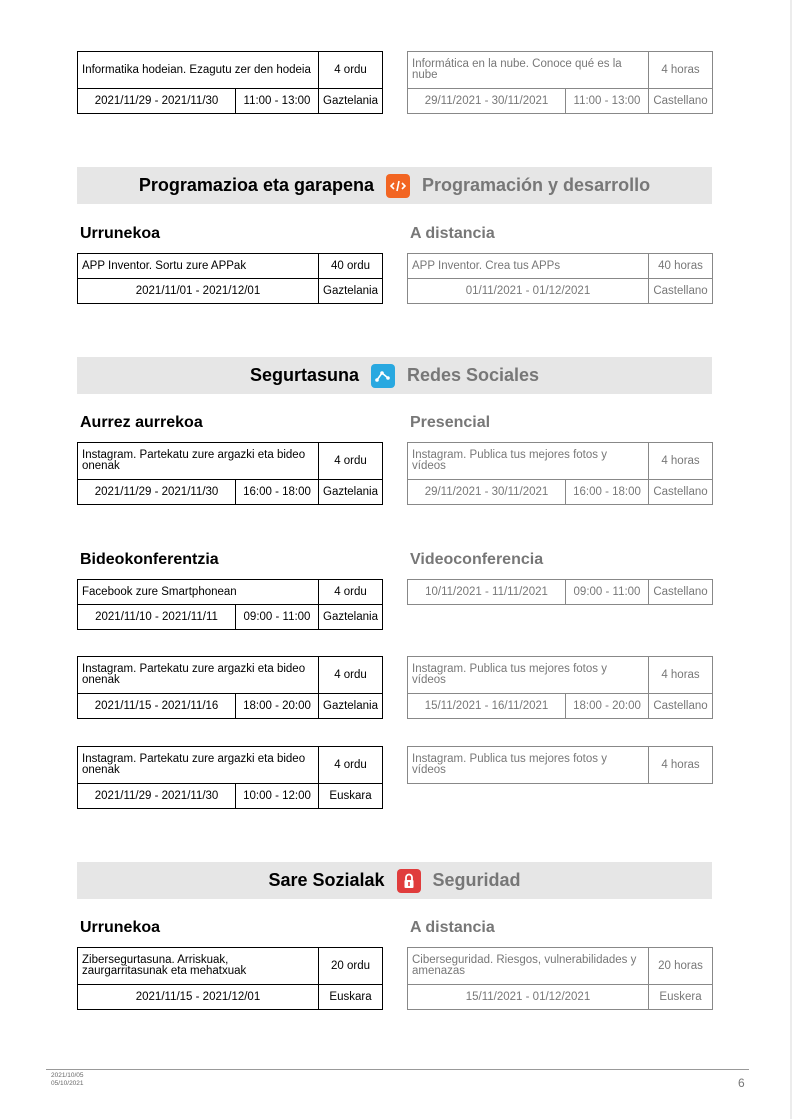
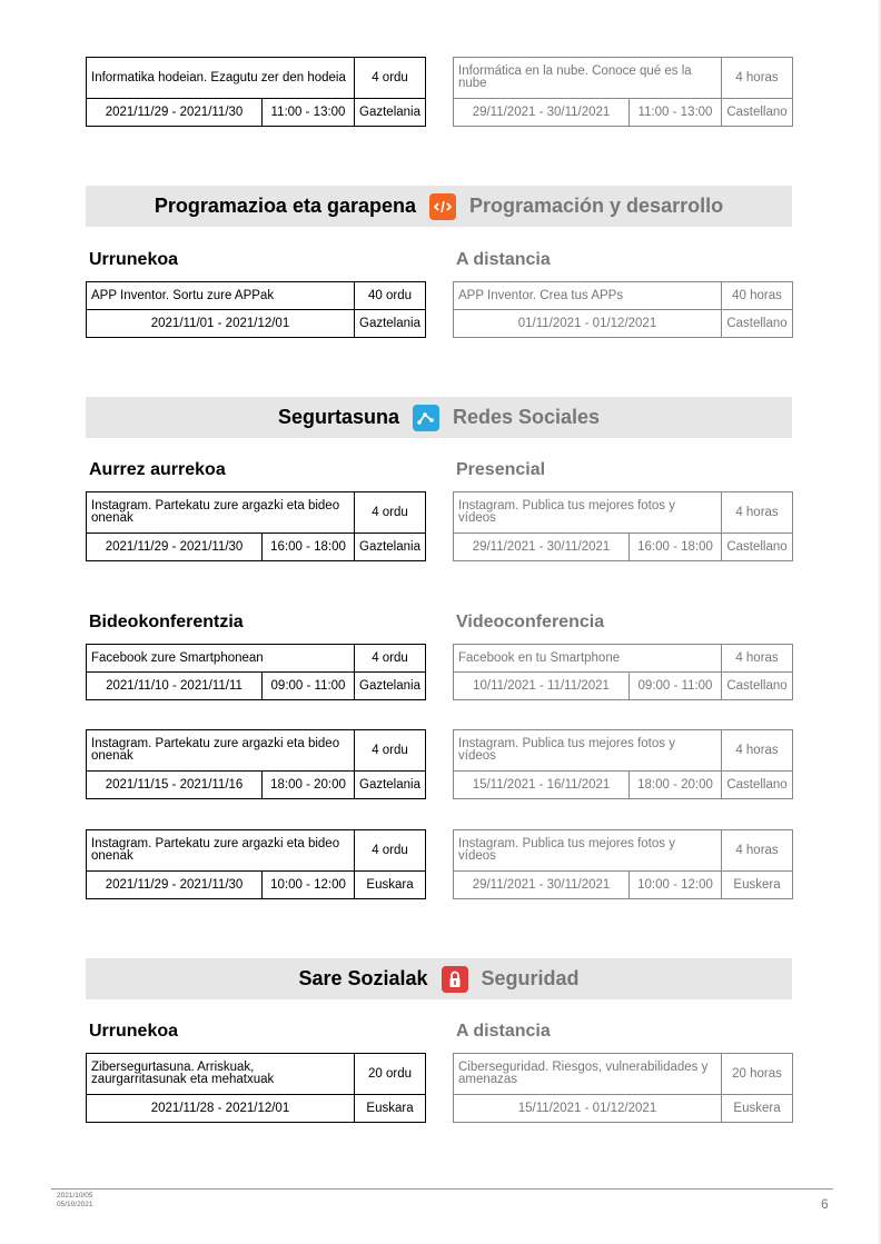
  Informatika hodeian. Ezagutu zer den hodeia	4 ordu
  2021/11/29 - 2021/11/30	11:00 - 13:00	Gaztelania
  Informática en la nube. Conoce qué es la nube	4 horas
  29/11/2021 - 30/11/2021	11:00 - 13:00	Castellano
  Programazioa eta garapena
  Programación y desarrollo
  Urrunekoa
  A distancia
  APP Inventor. Sortu zure APPak	40 ordu
  2021/11/01 - 2021/12/01	Gaztelania
  APP Inventor. Crea tus APPs	40 horas
  01/11/2021 - 01/12/2021	Castellano
  Segurtasuna
  Redes Sociales
  Aurrez aurrekoa
  Presencial
  Instagram. Partekatu zure argazki eta bideo onenak	4 ordu
  2021/11/29 - 2021/11/30	16:00 - 18:00	Gaztelania
  Instagram. Publica tus mejores fotos y vídeos	4 horas
  29/11/2021 - 30/11/2021	16:00 - 18:00	Castellano
  Bideokonferentzia
  Videoconferencia
  Facebook zure Smartphonean	4 ordu
  2021/11/10 - 2021/11/11	09:00 - 11:00	Gaztelania
+ Facebook en tu Smartphone	4 horas
  10/11/2021 - 11/11/2021	09:00 - 11:00	Castellano
  Instagram. Partekatu zure argazki eta bideo onenak	4 ordu
  2021/11/15 - 2021/11/16	18:00 - 20:00	Gaztelania
  Instagram. Publica tus mejores fotos y vídeos	4 horas
  15/11/2021 - 16/11/2021	18:00 - 20:00	Castellano
  Instagram. Partekatu zure argazki eta bideo onenak	4 ordu
  2021/11/29 - 2021/11/30	10:00 - 12:00	Euskara
  Instagram. Publica tus mejores fotos y vídeos	4 horas
+ 29/11/2021 - 30/11/2021	10:00 - 12:00	Euskera
  Sare Sozialak
  Seguridad
  Urrunekoa
  A distancia
  Zibersegurtasuna. Arriskuak, zaurgarritasunak eta mehatxuak	20 ordu
- 2021/11/15 - 2021/12/01	Euskara
+ 2021/11/28 - 2021/12/01	Euskara
  Ciberseguridad. Riesgos, vulnerabilidades y amenazas	20 horas
  15/11/2021 - 01/12/2021	Euskera
  6
